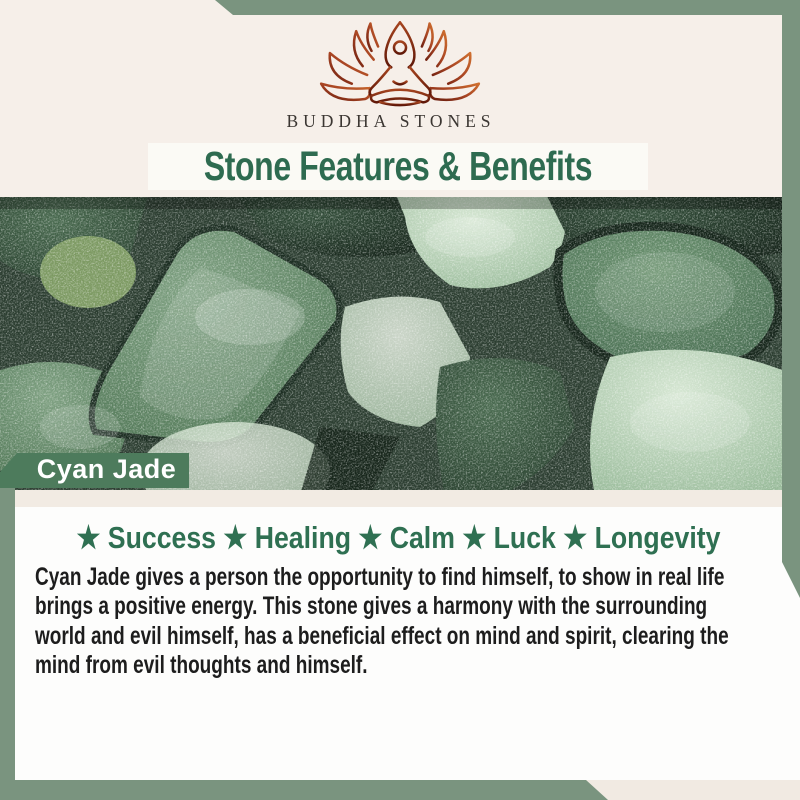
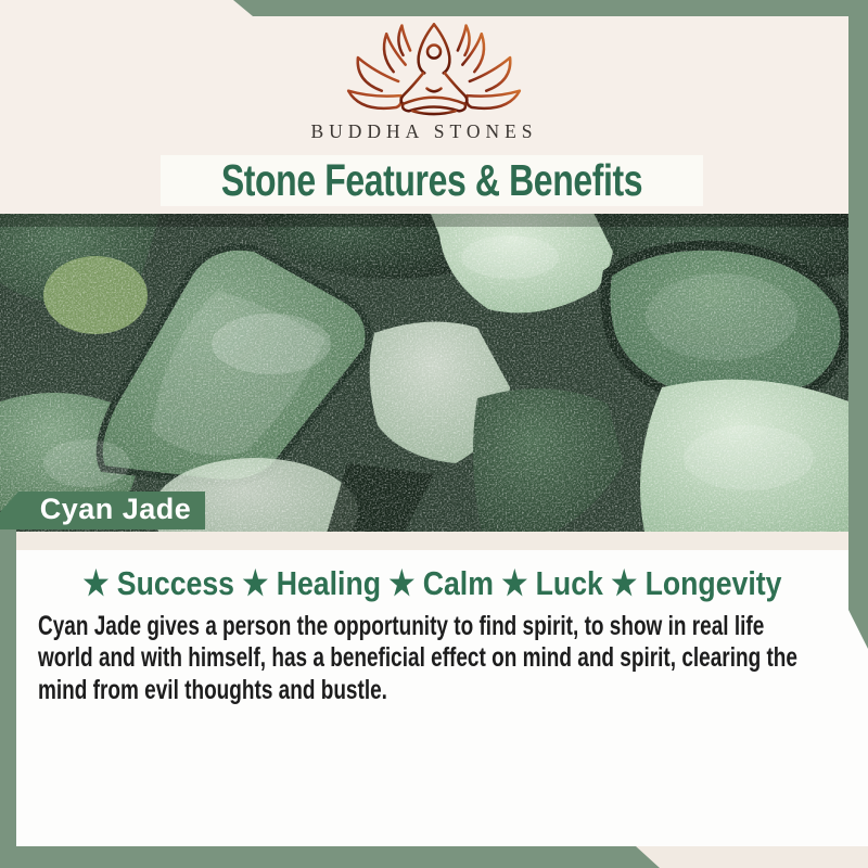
  BUDDHA STONES
  Stone Features & Benefits
  Cyan Jade
  ★ Success ★ Healing ★ Calm ★ Luck ★ Longevity
- Cyan Jade gives a person the opportunity to find himself, to show in real life
+ Cyan Jade gives a person the opportunity to find spirit, to show in real life
- brings a positive energy. This stone gives a harmony with the surrounding
- world and evil himself, has a beneficial effect on mind and spirit, clearing the
+ world and with himself, has a beneficial effect on mind and spirit, clearing the
- mind from evil thoughts and himself.
+ mind from evil thoughts and bustle.
